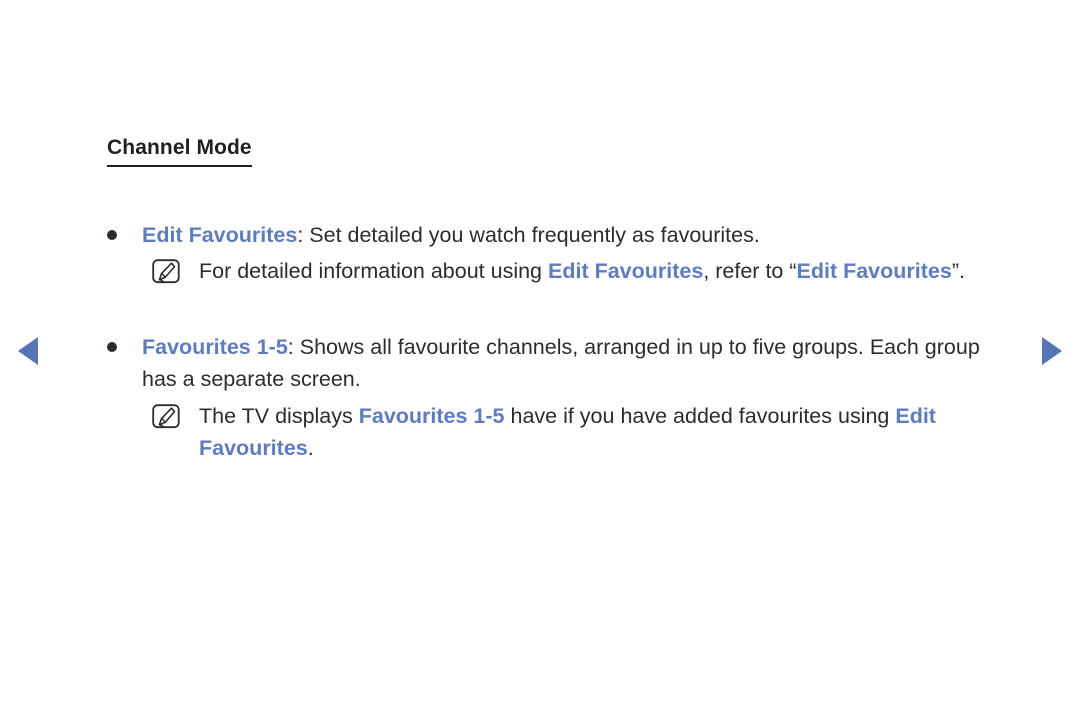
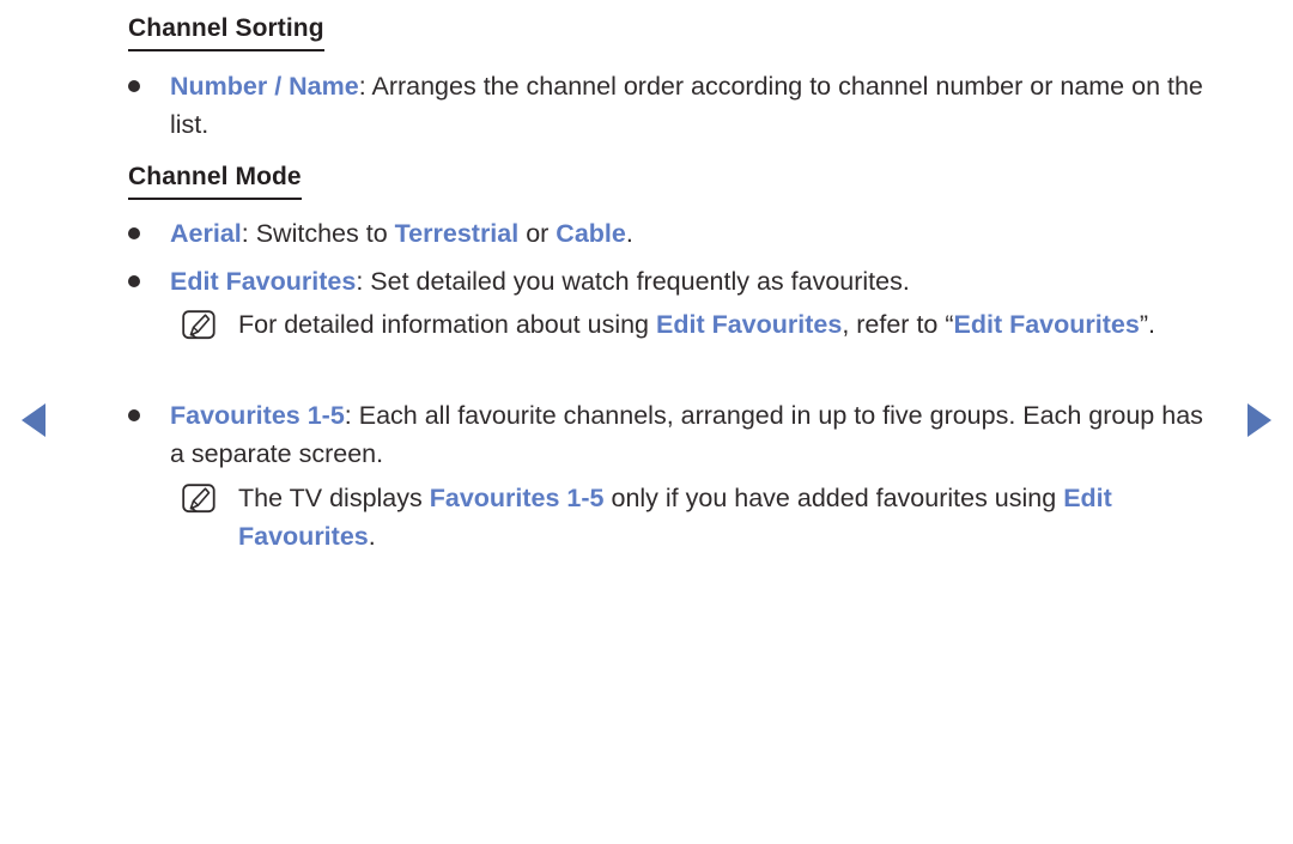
+ Channel Sorting
+ Number / Name: Arranges the channel order according to channel number or name on the list.
  Channel Mode
+ Aerial: Switches to Terrestrial or Cable.
  Edit Favourites: Set detailed you watch frequently as favourites.
  For detailed information about using Edit Favourites, refer to “Edit Favourites”.
- Favourites 1-5: Shows all favourite channels, arranged in up to five groups. Each group has a separate screen.
+ Favourites 1-5: Each all favourite channels, arranged in up to five groups. Each group has a separate screen.
- The TV displays Favourites 1-5 have if you have added favourites using Edit Favourites.
+ The TV displays Favourites 1-5 only if you have added favourites using Edit Favourites.
